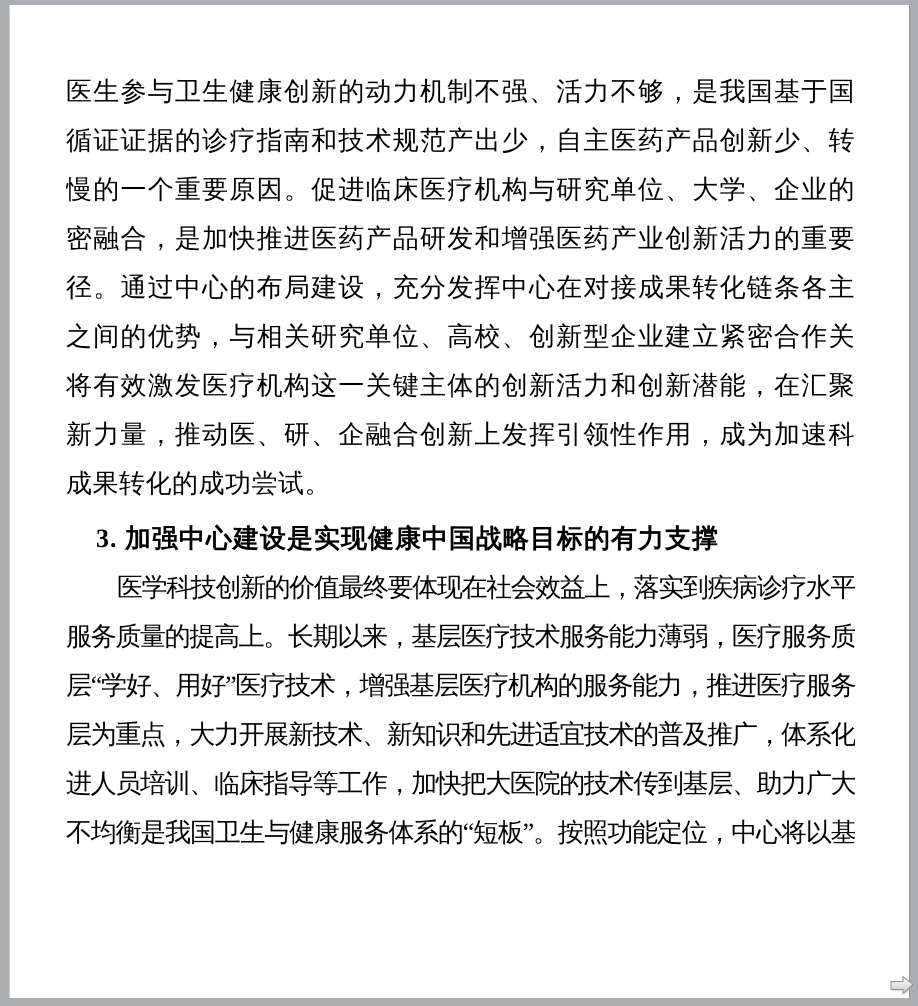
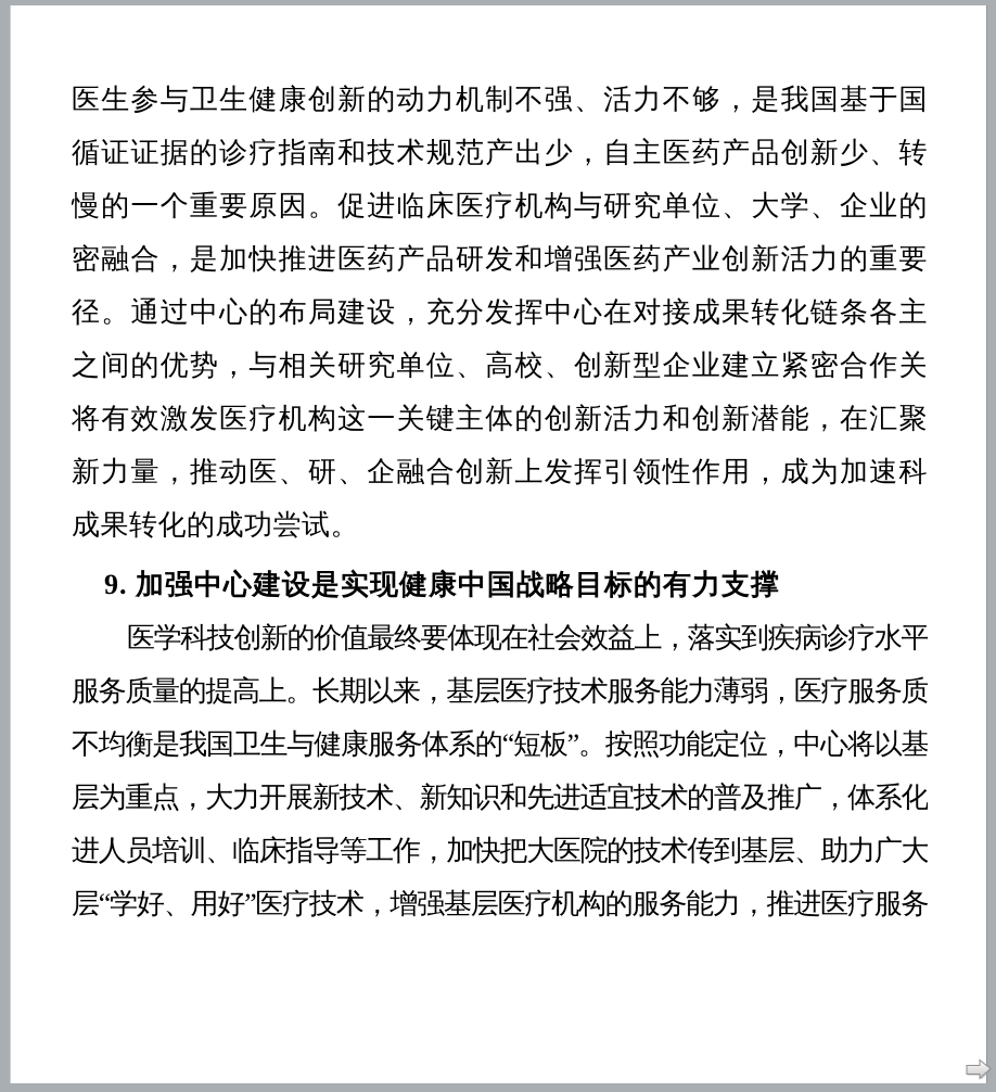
  医生参与卫生健康创新的动力机制不强、活力不够，是我国基于国
  循证证据的诊疗指南和技术规范产出少，自主医药产品创新少、转
  慢的一个重要原因。促进临床医疗机构与研究单位、大学、企业的
  密融合，是加快推进医药产品研发和增强医药产业创新活力的重要
  径。通过中心的布局建设，充分发挥中心在对接成果转化链条各主
  之间的优势，与相关研究单位、高校、创新型企业建立紧密合作关
  将有效激发医疗机构这一关键主体的创新活力和创新潜能，在汇聚
  新力量，推动医、研、企融合创新上发挥引领性作用，成为加速科
  成果转化的成功尝试。
- 3. 加强中心建设是实现健康中国战略目标的有力支撑
+ 9. 加强中心建设是实现健康中国战略目标的有力支撑
  医学科技创新的价值最终要体现在社会效益上，落实到疾病诊疗水平
  服务质量的提高上。长期以来，基层医疗技术服务能力薄弱，医疗服务质
- 层“学好、用好”医疗技术，增强基层医疗机构的服务能力，推进医疗服务
+ 不均衡是我国卫生与健康服务体系的“短板”。按照功能定位，中心将以基
  层为重点，大力开展新技术、新知识和先进适宜技术的普及推广，体系化
  进人员培训、临床指导等工作，加快把大医院的技术传到基层、助力广大
- 不均衡是我国卫生与健康服务体系的“短板”。按照功能定位，中心将以基
+ 层“学好、用好”医疗技术，增强基层医疗机构的服务能力，推进医疗服务
